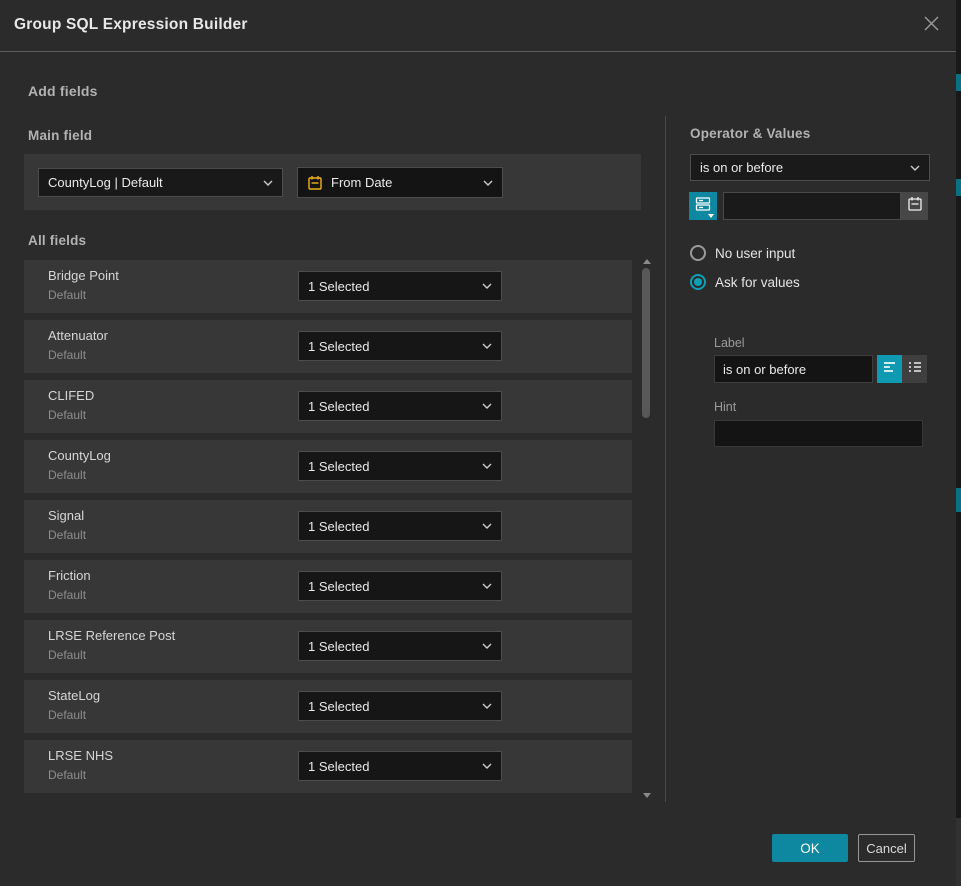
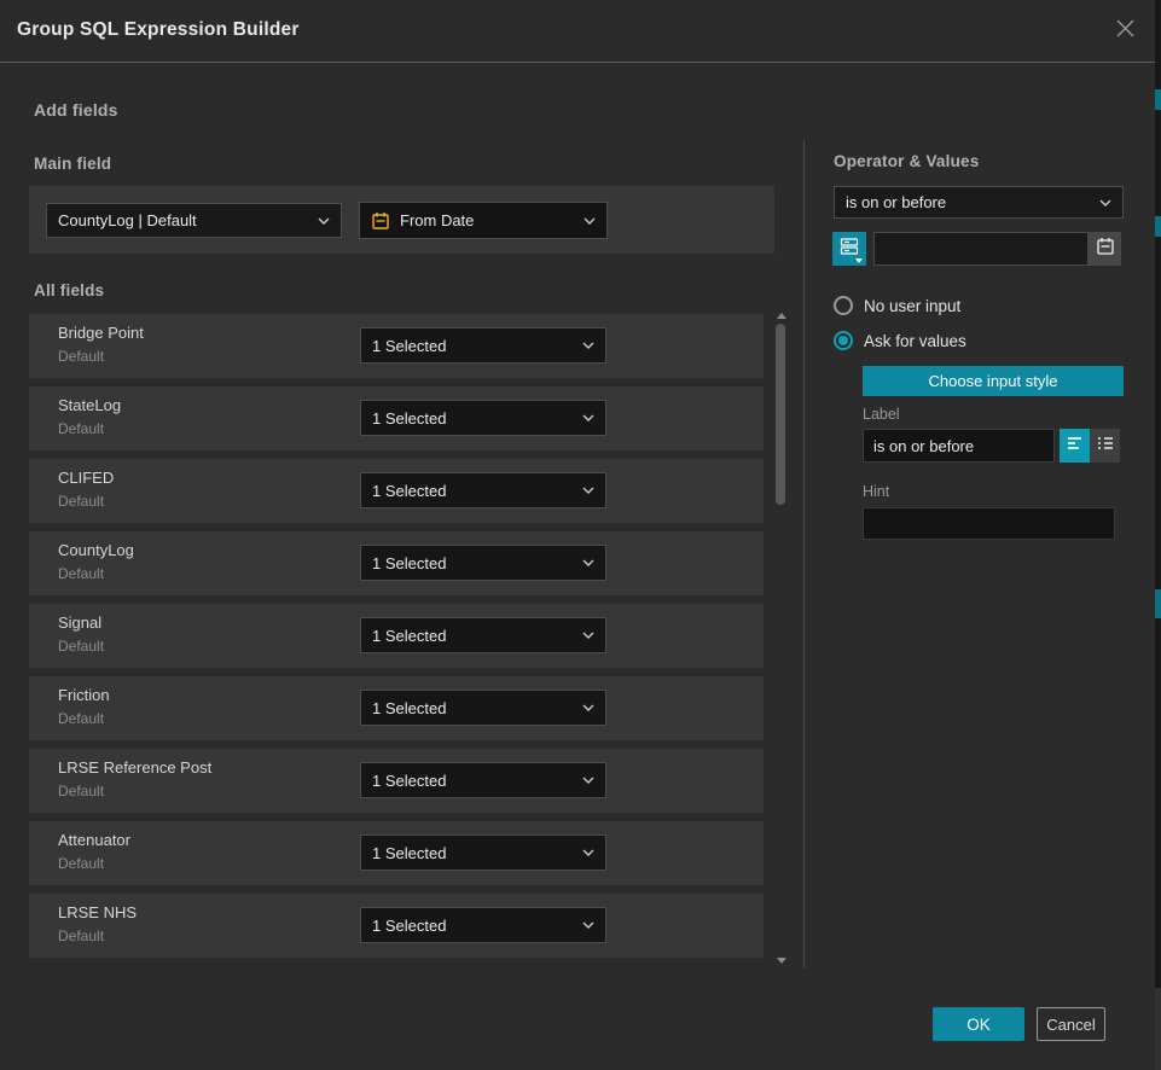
  Group SQL Expression Builder
  Add fields
  Main field
  CountyLog | Default
  From Date
  All fields
  Bridge Point
  Default
  1 Selected
- Attenuator
+ StateLog
  Default
  1 Selected
  CLIFED
  Default
  1 Selected
  CountyLog
  Default
  1 Selected
  Signal
  Default
  1 Selected
  Friction
  Default
  1 Selected
  LRSE Reference Post
  Default
  1 Selected
- StateLog
+ Attenuator
  Default
  1 Selected
  LRSE NHS
  Default
  1 Selected
  Operator & Values
  is on or before
  No user input
  Ask for values
+ Choose input style
  Label
  is on or before
  Hint
  OK
  Cancel
